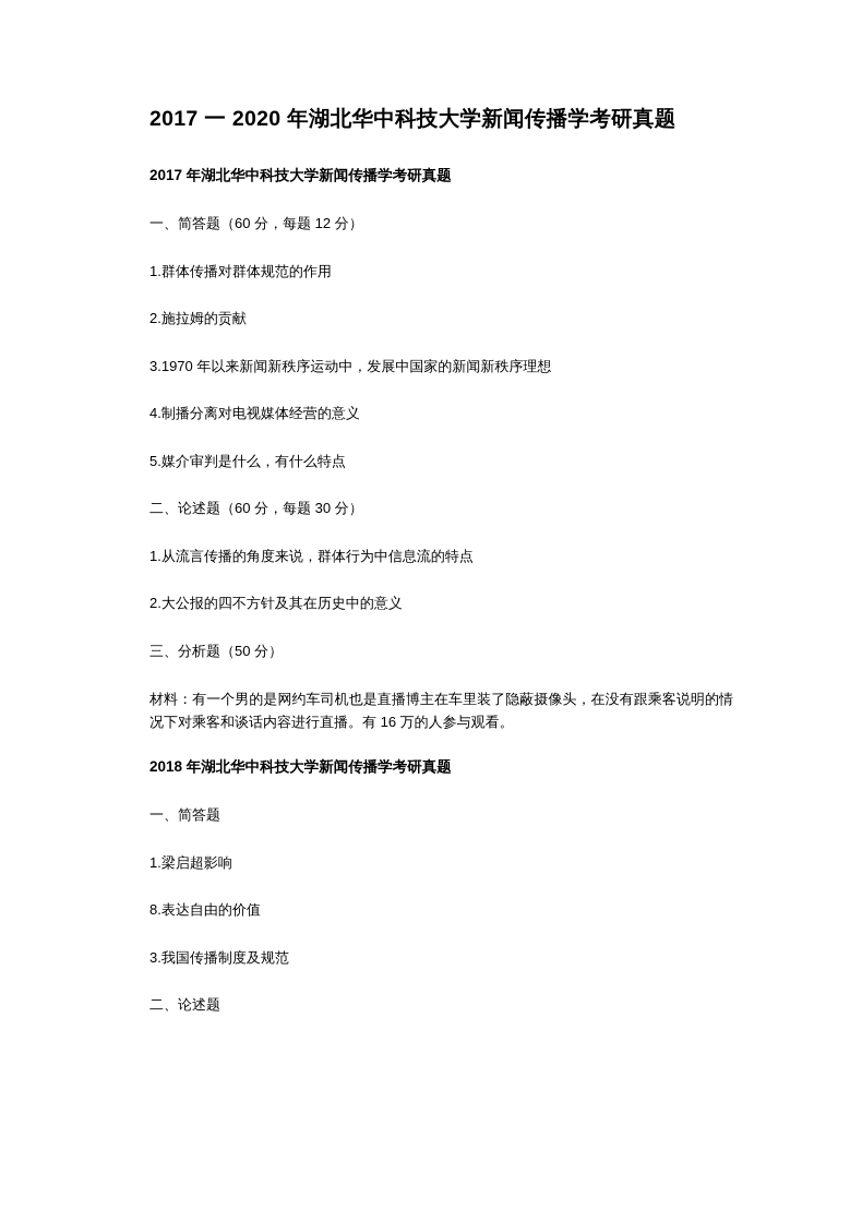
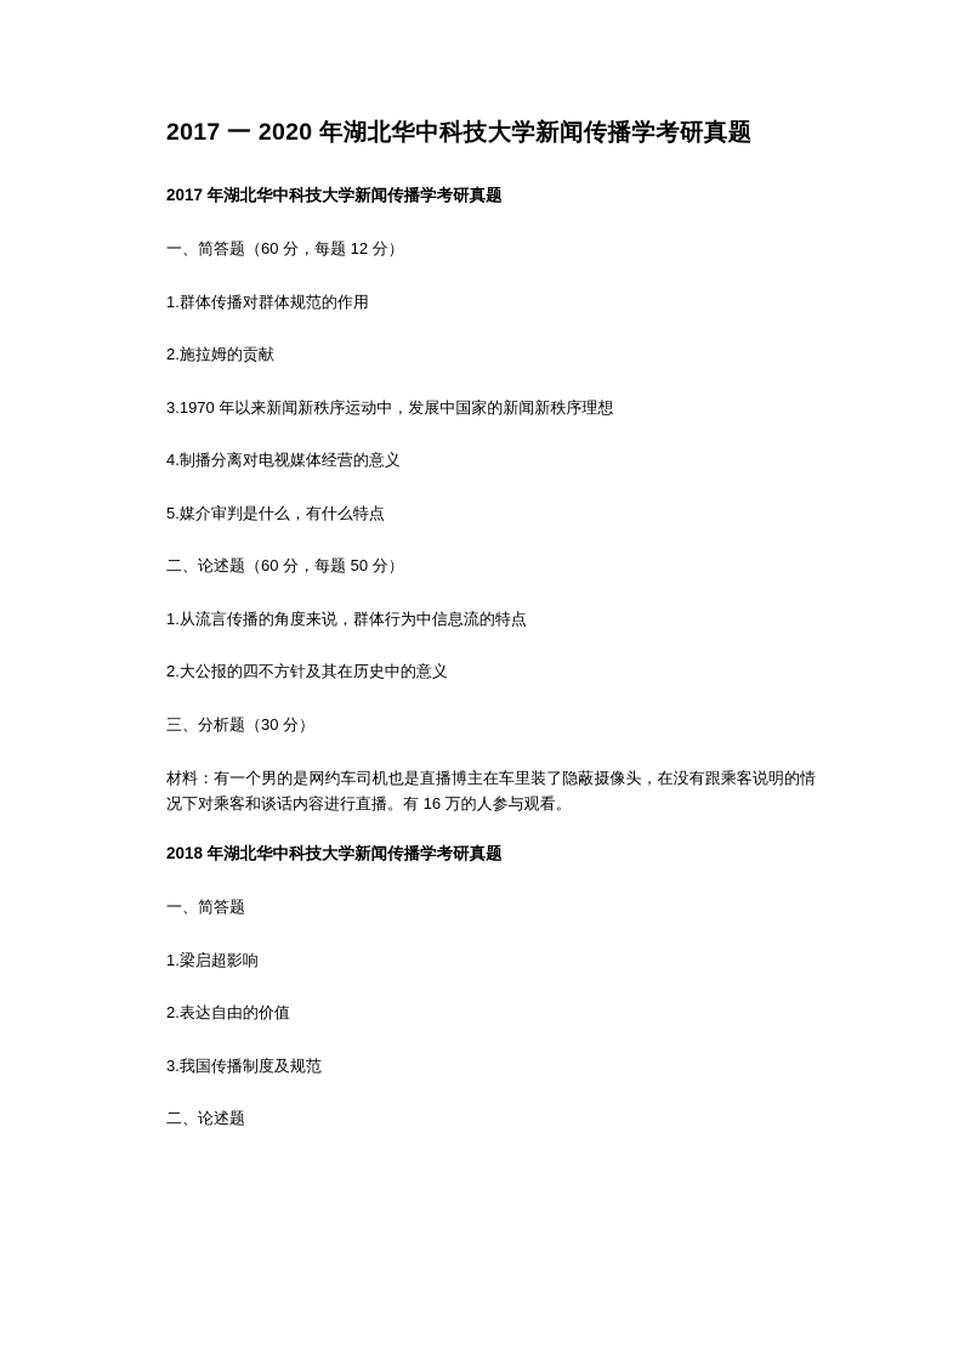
  2017 一 2020 年湖北华中科技大学新闻传播学考研真题
  2017 年湖北华中科技大学新闻传播学考研真题
  一、简答题（60 分，每题 12 分）
  1.群体传播对群体规范的作用
  2.施拉姆的贡献
  3.1970 年以来新闻新秩序运动中，发展中国家的新闻新秩序理想
  4.制播分离对电视媒体经营的意义
  5.媒介审判是什么，有什么特点
- 二、论述题（60 分，每题 30 分）
+ 二、论述题（60 分，每题 50 分）
  1.从流言传播的角度来说，群体行为中信息流的特点
  2.大公报的四不方针及其在历史中的意义
- 三、分析题（50 分）
+ 三、分析题（30 分）
  材料：有一个男的是网约车司机也是直播博主在车里装了隐蔽摄像头，在没有跟乘客说明的情况下对乘客和谈话内容进行直播。有 16 万的人参与观看。
  2018 年湖北华中科技大学新闻传播学考研真题
  一、简答题
  1.梁启超影响
- 8.表达自由的价值
+ 2.表达自由的价值
  3.我国传播制度及规范
  二、论述题
